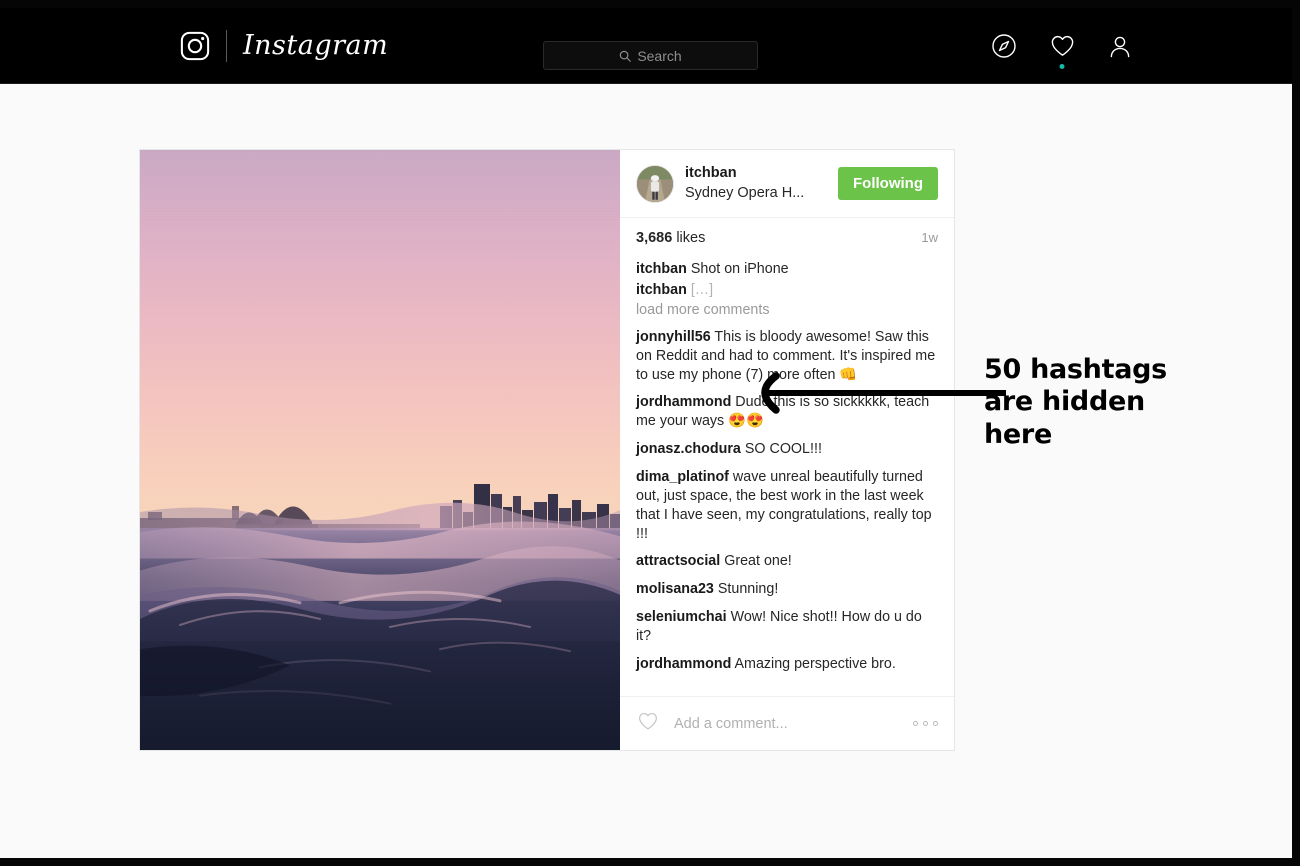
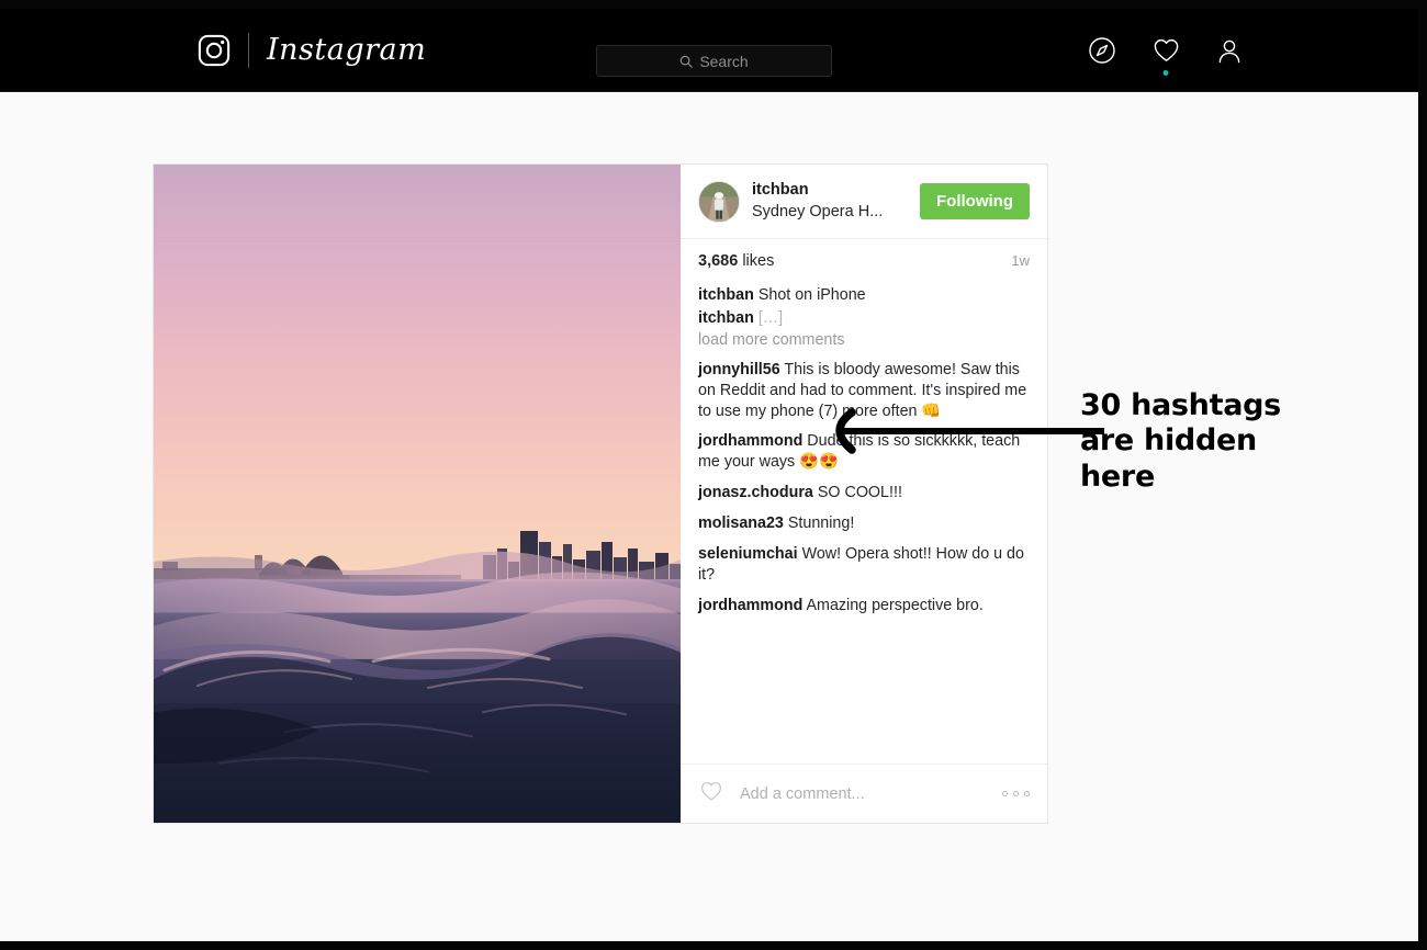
  Instagram
  Search
  itchban
  Sydney Opera H...
  Following
  3,686 likes
  1w
  itchban Shot on iPhone
  itchban […]
  load more comments
  jonnyhill56 This is bloody awesome! Saw this on Reddit and had to comment. It's inspired me to use my phone (7)ore often 👊
  jordhammond Dud this is so sickkkkk, teach me your ways 😍😍
  jonasz.chodura SO COOL!!!
- dima_platinof wave unreal beautifully turned out, just space, the best work in the last week that I have seen, my congratulations, really top !!!
- attractsocial Great one!
  molisana23 Stunning!
- seleniumchai Wow! Nice shot!! How do u do it?
+ seleniumchai Wow! Opera shot!! How do u do it?
  jordhammond Amazing perspective bro.
  Add a comment...
- 50 hashtags
+ 30 hashtags
  are hidden
  here
